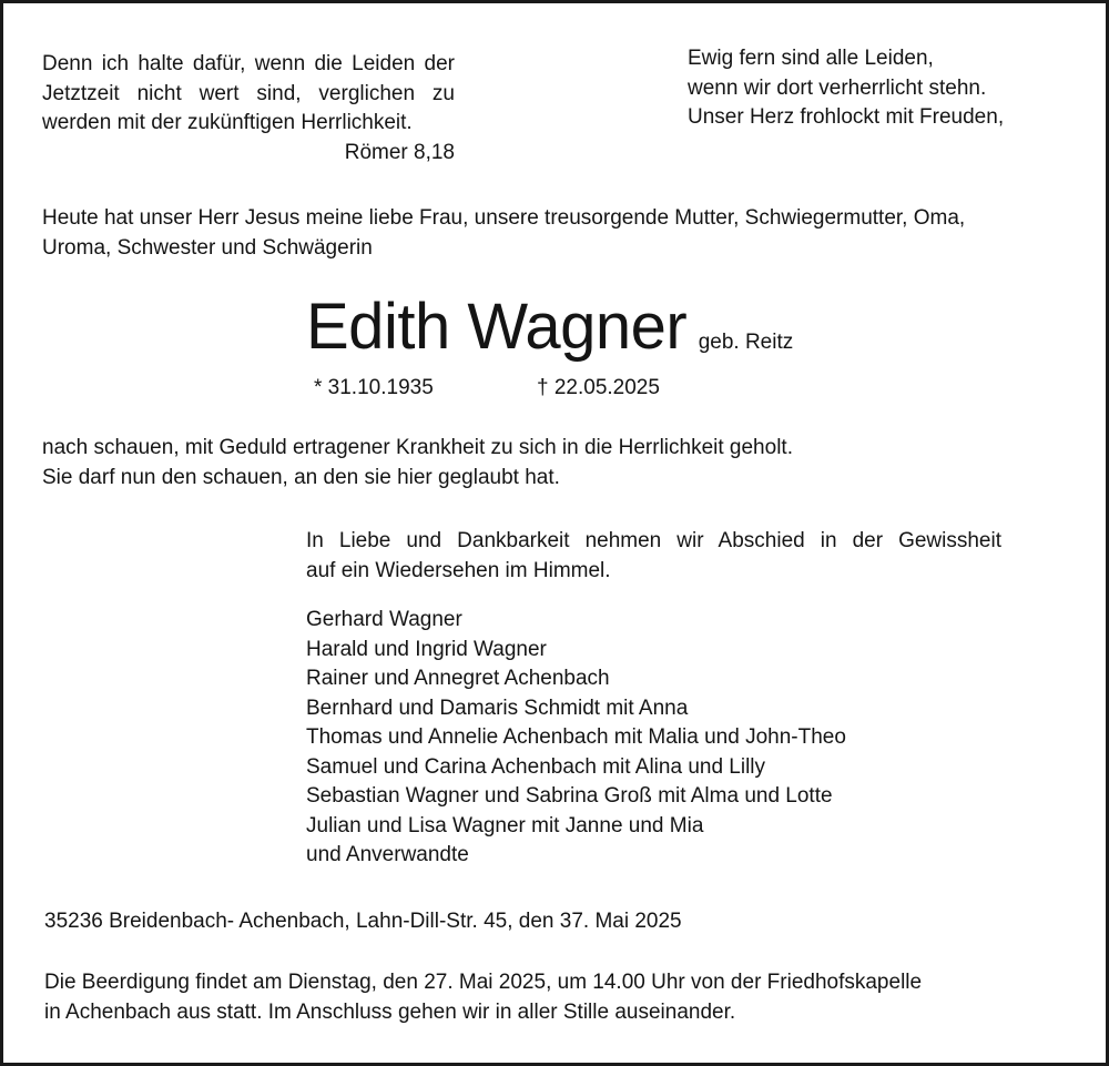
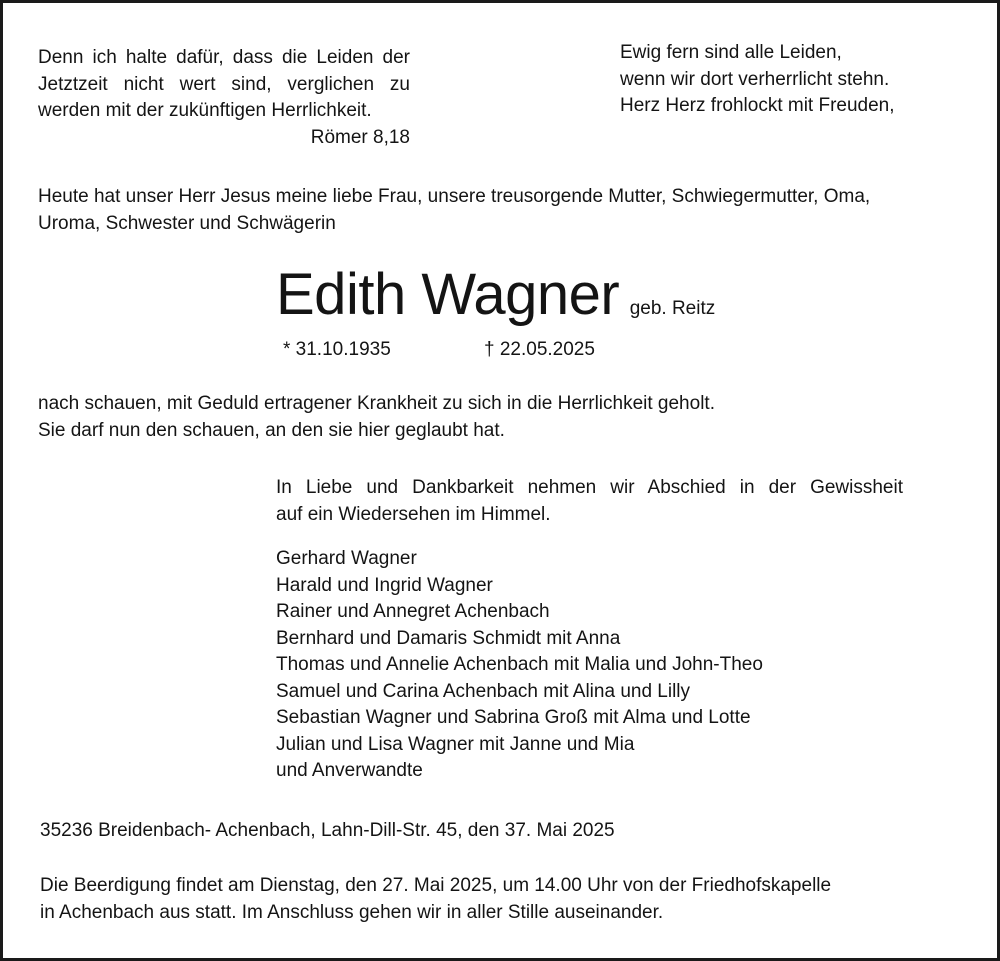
- Denn ich halte dafür, wenn die Leiden der
+ Denn ich halte dafür, dass die Leiden der
  Jetztzeit nicht wert sind, verglichen zu
  werden mit der zukünftigen Herrlichkeit.
  Römer 8,18
  Ewig fern sind alle Leiden,
  wenn wir dort verherrlicht stehn.
- Unser Herz frohlockt mit Freuden,
+ Herz Herz frohlockt mit Freuden,
  Heute hat unser Herr Jesus meine liebe Frau, unsere treusorgende Mutter, Schwiegermutter, Oma,
  Uroma, Schwester und Schwägerin
  Edith Wagner geb. Reitz
  * 31.10.1935
  † 22.05.2025
  nach schauen, mit Geduld ertragener Krankheit zu sich in die Herrlichkeit geholt.
  Sie darf nun den schauen, an den sie hier geglaubt hat.
  In Liebe und Dankbarkeit nehmen wir Abschied in der Gewissheit
  auf ein Wiedersehen im Himmel.
  Gerhard Wagner
  Harald und Ingrid Wagner
  Rainer und Annegret Achenbach
  Bernhard und Damaris Schmidt mit Anna
  Thomas und Annelie Achenbach mit Malia und John-Theo
  Samuel und Carina Achenbach mit Alina und Lilly
  Sebastian Wagner und Sabrina Groß mit Alma und Lotte
  Julian und Lisa Wagner mit Janne und Mia
  und Anverwandte
  35236 Breidenbach- Achenbach, Lahn-Dill-Str. 45, den 37. Mai 2025
  Die Beerdigung findet am Dienstag, den 27. Mai 2025, um 14.00 Uhr von der Friedhofskapelle
  in Achenbach aus statt. Im Anschluss gehen wir in aller Stille auseinander.
